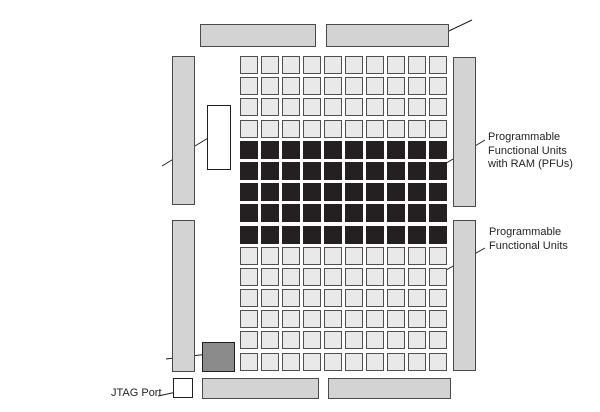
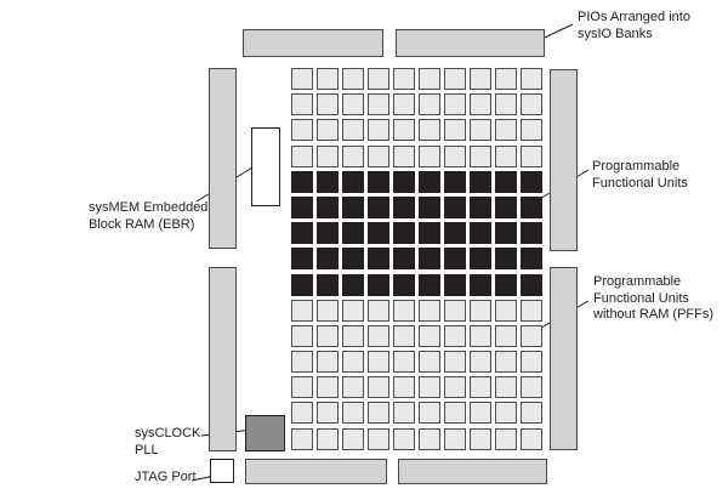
+ PIOs Arranged into
+ sysIO Banks
  Programmable
  Functional Units
- with RAM (PFUs)
  Programmable
  Functional Units
+ without RAM (PFFs)
+ sysMEM Embedded
+ Block RAM (EBR)
+ sysCLOCK
+ PLL
  JTAG Port
